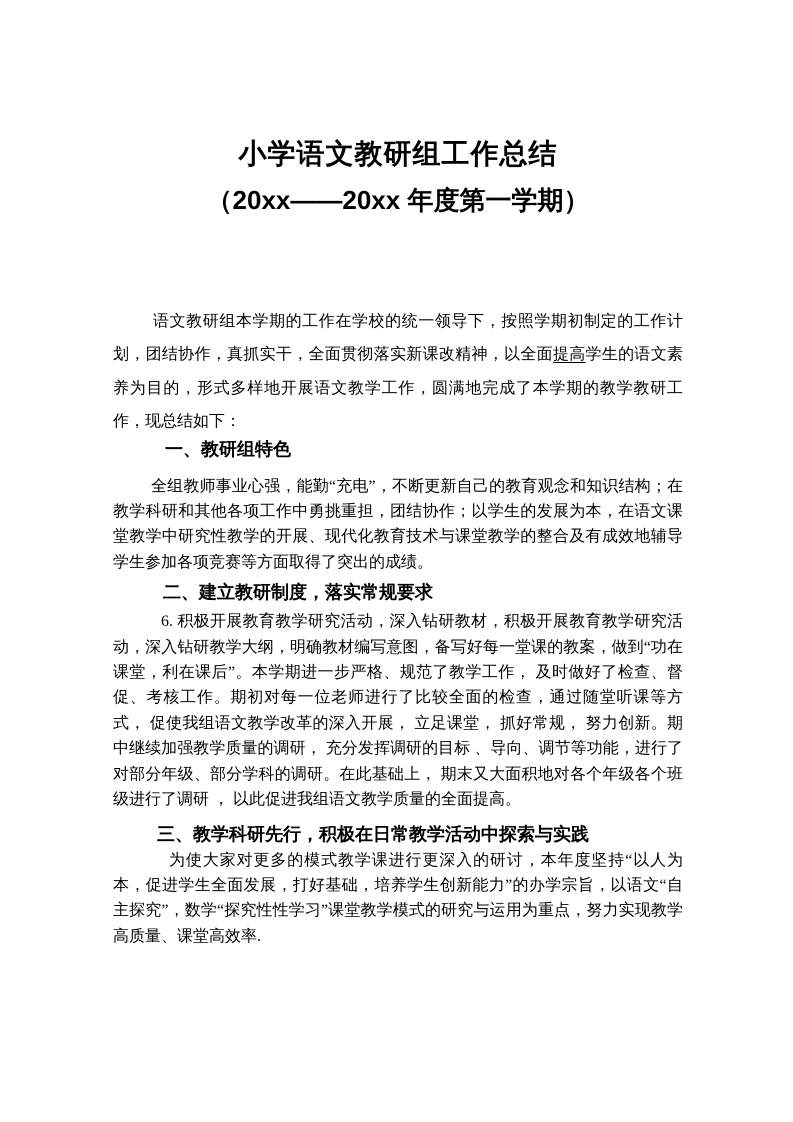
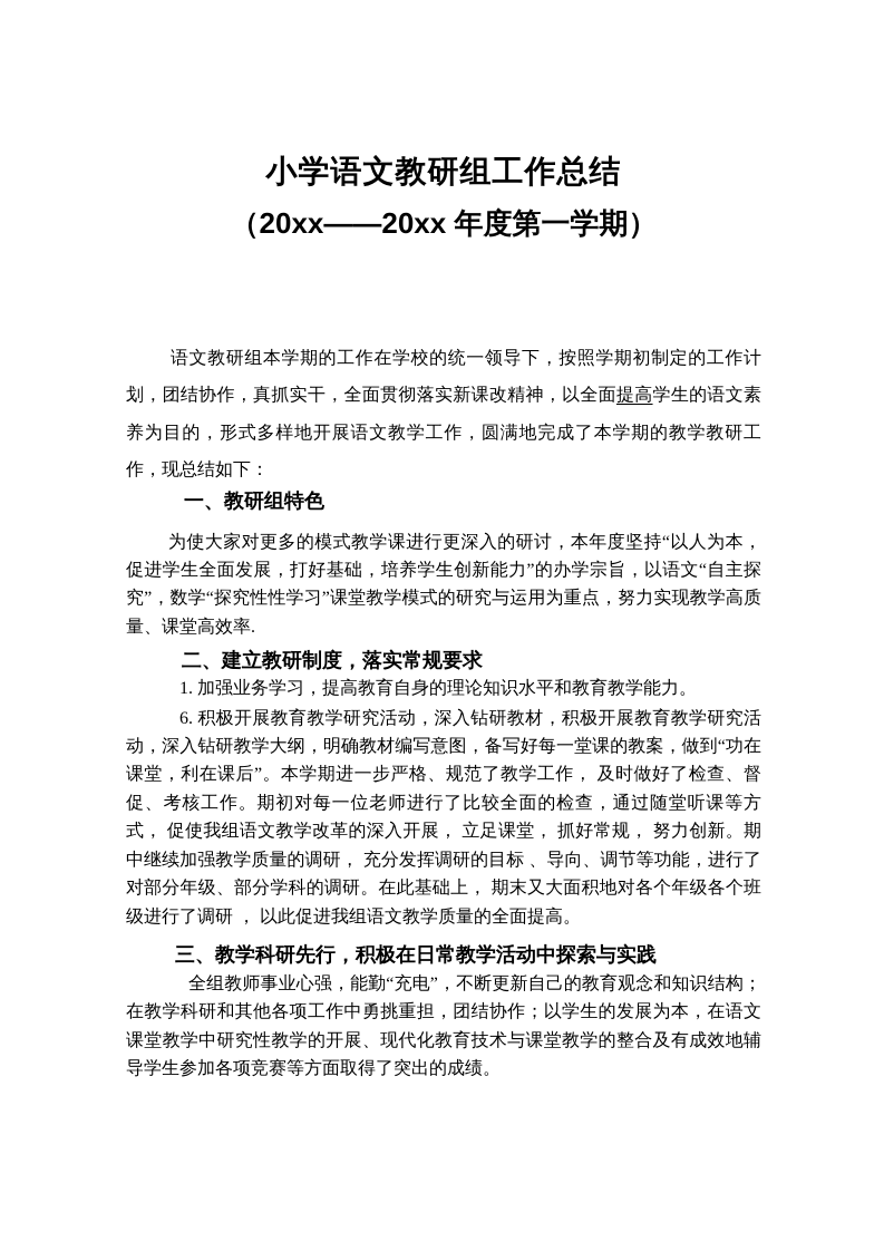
  小学语文教研组工作总结
  （20xx——20xx 年度第一学期）
  语文教研组本学期的工作在学校的统一领导下，按照学期初制定的工作计划，团结协作，真抓实干，全面贯彻落实新课改精神，以全面提高学生的语文素养为目的，形式多样地开展语文教学工作，圆满地完成了本学期的教学教研工作，现总结如下：
  一、教研组特色
- 全组教师事业心强，能勤“充电”，不断更新自己的教育观念和知识结构；在教学科研和其他各项工作中勇挑重担，团结协作；以学生的发展为本，在语文课堂教学中研究性教学的开展、现代化教育技术与课堂教学的整合及有成效地辅导学生参加各项竞赛等方面取得了突出的成绩。
+ 为使大家对更多的模式教学课进行更深入的研讨，本年度坚持“以人为本，促进学生全面发展，打好基础，培养学生创新能力”的办学宗旨，以语文“自主探究”，数学“探究性性学习”课堂教学模式的研究与运用为重点，努力实现教学高质量、课堂高效率.
  二、建立教研制度，落实常规要求
+ 1. 加强业务学习，提高教育自身的理论知识水平和教育教学能力。
  6. 积极开展教育教学研究活动，深入钻研教材，积极开展教育教学研究活动，深入钻研教学大纲，明确教材编写意图，备写好每一堂课的教案，做到“功在课堂，利在课后”。本学期进一步严格、规范了教学工作， 及时做好了检查、督促、考核工作。期初对每一位老师进行了比较全面的检查，通过随堂听课等方式， 促使我组语文教学改革的深入开展， 立足课堂， 抓好常规， 努力创新。期中继续加强教学质量的调研， 充分发挥调研的目标 、导向、调节等功能，进行了对部分年级、部分学科的调研。在此基础上， 期末又大面积地对各个年级各个班级进行了调研 ， 以此促进我组语文教学质量的全面提高。
  三、教学科研先行，积极在日常教学活动中探索与实践
- 为使大家对更多的模式教学课进行更深入的研讨，本年度坚持“以人为本，促进学生全面发展，打好基础，培养学生创新能力”的办学宗旨，以语文“自主探究”，数学“探究性性学习”课堂教学模式的研究与运用为重点，努力实现教学高质量、课堂高效率.
+ 全组教师事业心强，能勤“充电”，不断更新自己的教育观念和知识结构；在教学科研和其他各项工作中勇挑重担，团结协作；以学生的发展为本，在语文课堂教学中研究性教学的开展、现代化教育技术与课堂教学的整合及有成效地辅导学生参加各项竞赛等方面取得了突出的成绩。
